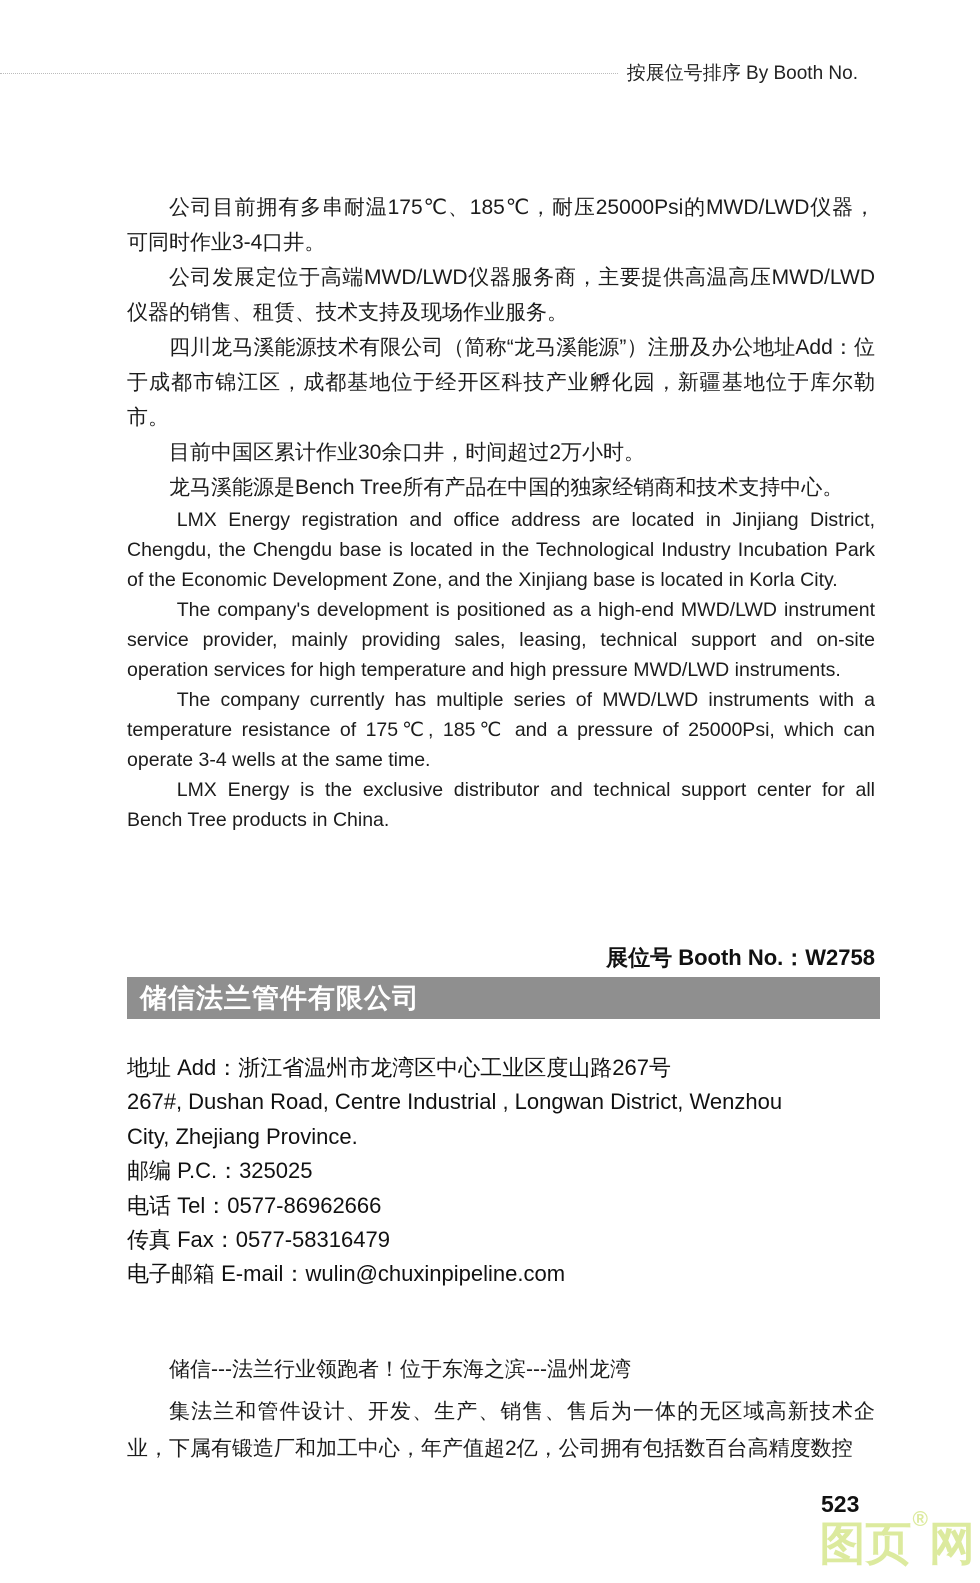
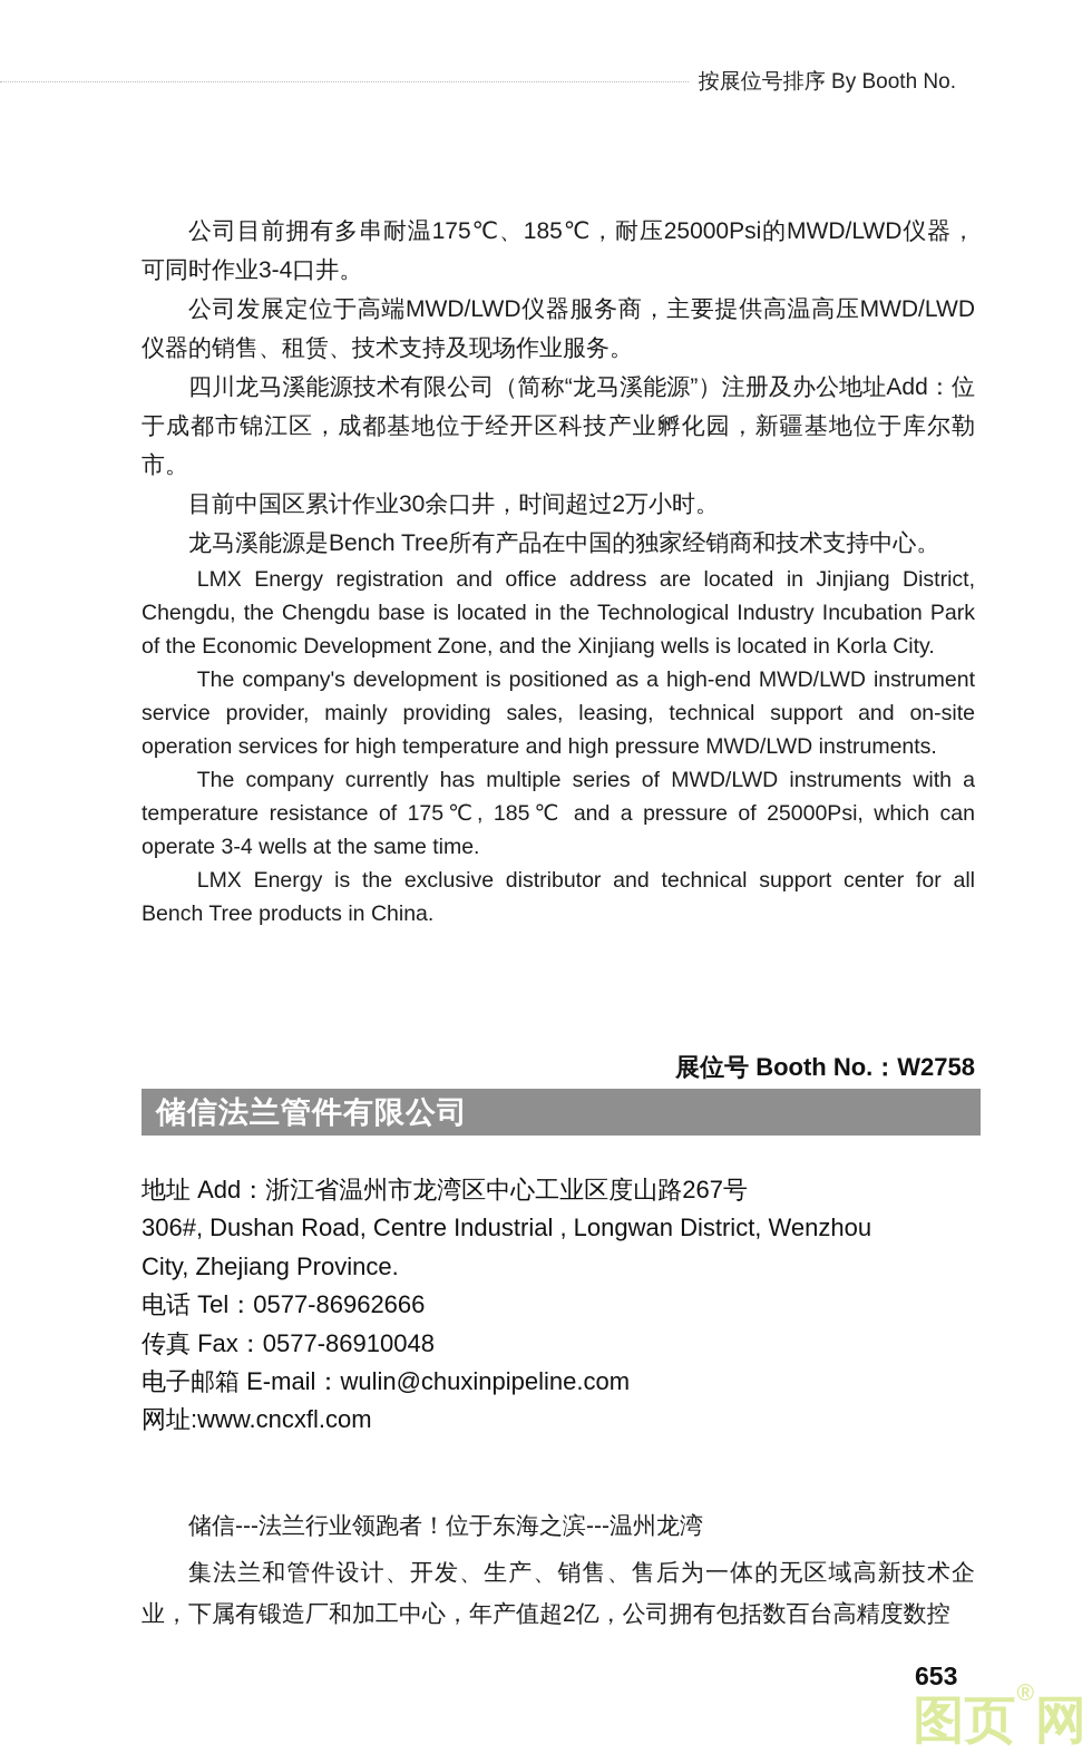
  按展位号排序 By Booth No.
  公司目前拥有多串耐温175℃、185℃，耐压25000Psi的MWD/LWD仪器，可同时作业3-4口井。
  公司发展定位于高端MWD/LWD仪器服务商，主要提供高温高压MWD/LWD仪器的销售、租赁、技术支持及现场作业服务。
  四川龙马溪能源技术有限公司（简称“龙马溪能源”）注册及办公地址Add：位于成都市锦江区，成都基地位于经开区科技产业孵化园，新疆基地位于库尔勒市。
  目前中国区累计作业30余口井，时间超过2万小时。
  龙马溪能源是Bench Tree所有产品在中国的独家经销商和技术支持中心。
- LMX Energy registration and office address are located in Jinjiang District, Chengdu, the Chengdu base is located in the Technological Industry Incubation Park of the Economic Development Zone, and the Xinjiang base is located in Korla City.
+ LMX Energy registration and office address are located in Jinjiang District, Chengdu, the Chengdu base is located in the Technological Industry Incubation Park of the Economic Development Zone, and the Xinjiang wells is located in Korla City.
  The company's development is positioned as a high-end MWD/LWD instrument service provider, mainly providing sales, leasing, technical support and on-site operation services for high temperature and high pressure MWD/LWD instruments.
  The company currently has multiple series of MWD/LWD instruments with a temperature resistance of 175℃, 185℃ and a pressure of 25000Psi, which can operate 3-4 wells at the same time.
  LMX Energy is the exclusive distributor and technical support center for all Bench Tree products in China.
  展位号 Booth No.：W2758
  储信法兰管件有限公司
  地址 Add：浙江省温州市龙湾区中心工业区度山路267号
- 267#, Dushan Road, Centre Industrial , Longwan District, Wenzhou
+ 306#, Dushan Road, Centre Industrial , Longwan District, Wenzhou
  City, Zhejiang Province.
- 邮编 P.C.：325025
  电话 Tel：0577-86962666
- 传真 Fax：0577-58316479
+ 传真 Fax：0577-86910048
  电子邮箱 E-mail：wulin@chuxinpipeline.com
+ 网址:www.cncxfl.com
  储信---法兰行业领跑者！位于东海之滨---温州龙湾
  集法兰和管件设计、开发、生产、销售、售后为一体的无区域高新技术企业，下属有锻造厂和加工中心，年产值超2亿，公司拥有包括数百台高精度数控
- 523
+ 653
  图页®网
